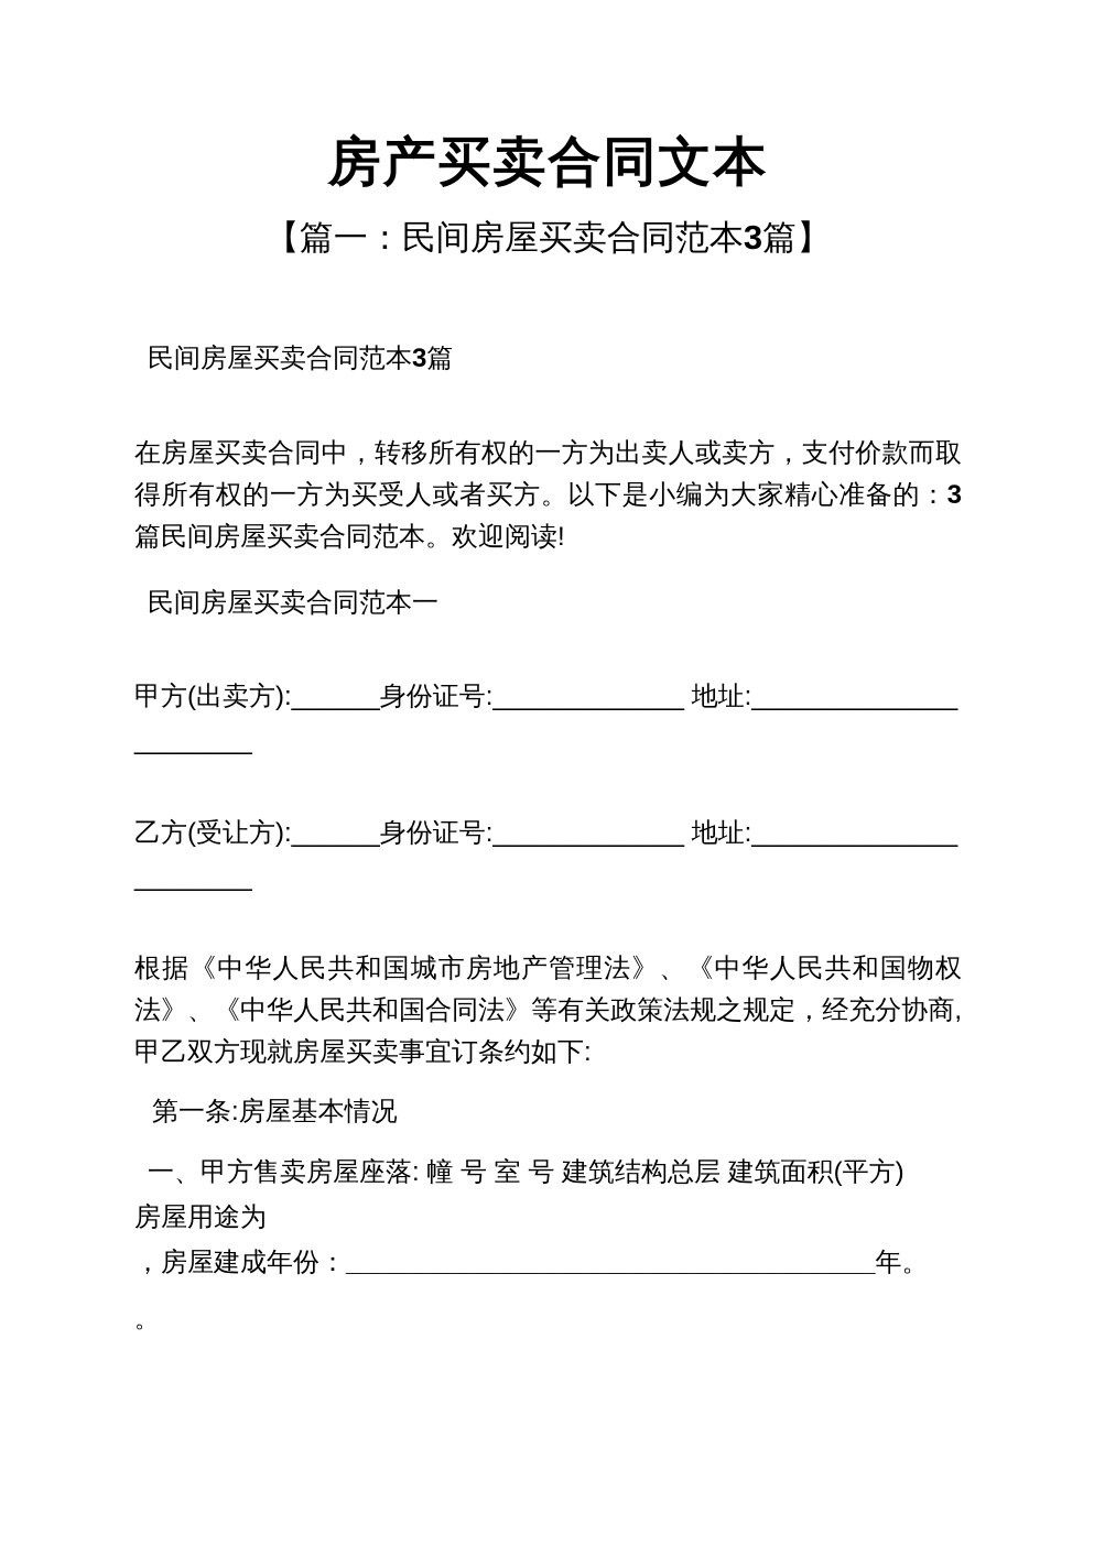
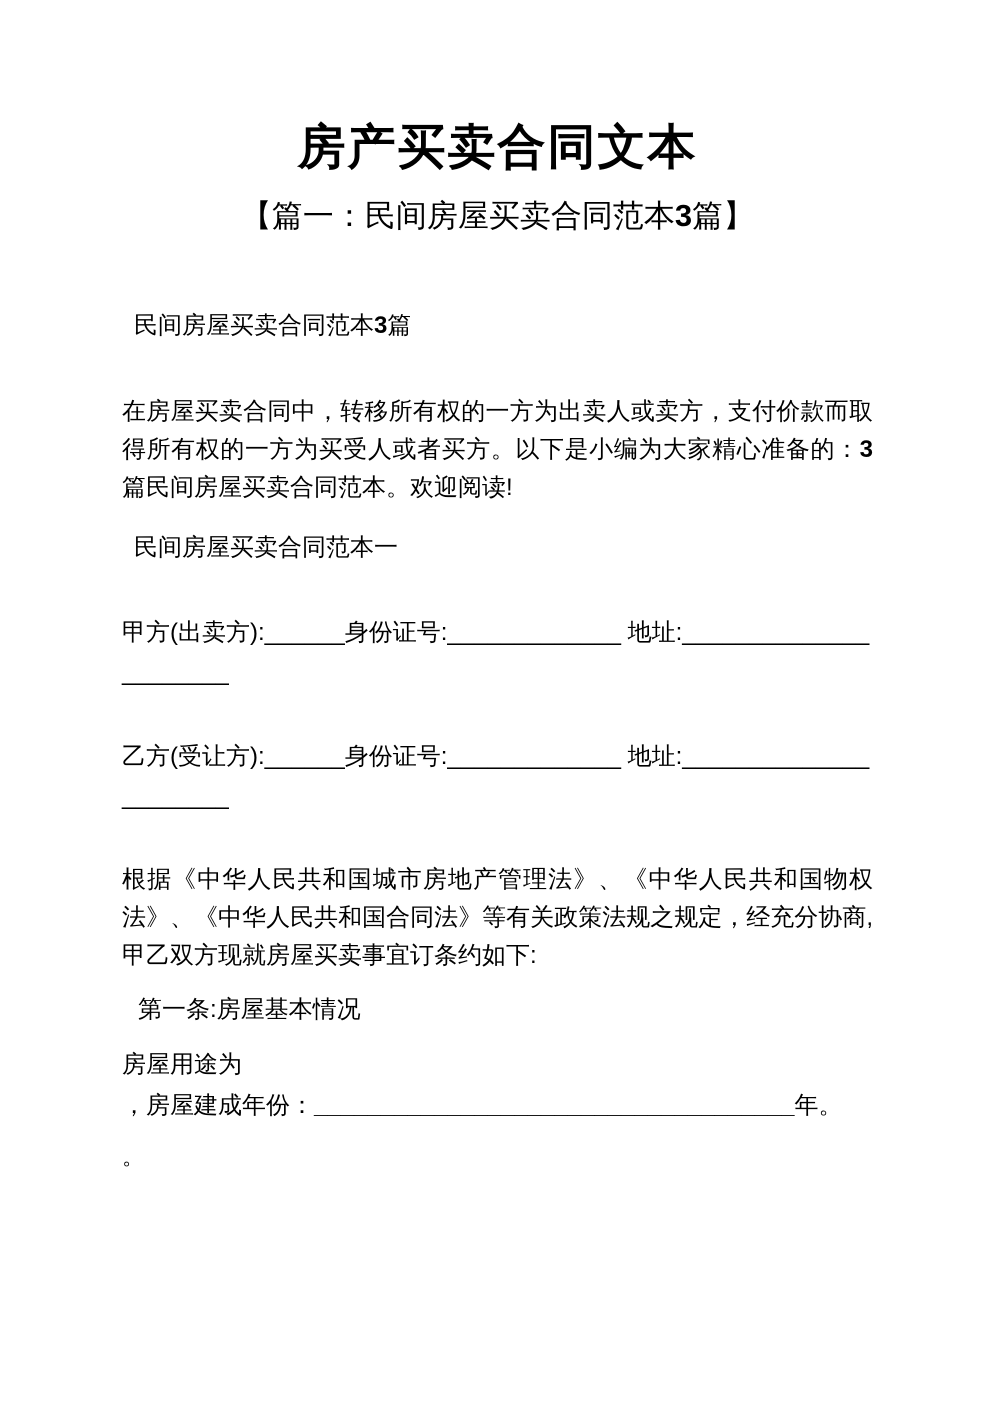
  房产买卖合同文本
  【篇一：民间房屋买卖合同范本3篇】
  民间房屋买卖合同范本3篇
  在房屋买卖合同中，转移所有权的一方为出卖人或卖方，支付价款而取得所有权的一方为买受人或者买方。以下是小编为大家精心准备的：3篇民间房屋买卖合同范本。欢迎阅读!
  民间房屋买卖合同范本一
  甲方(出卖方):______身份证号:_____________ 地址:______________
  ________
  乙方(受让方):______身份证号:_____________ 地址:______________
  ________
  根据《中华人民共和国城市房地产管理法》、《中华人民共和国物权法》、《中华人民共和国合同法》等有关政策法规之规定，经充分协商,甲乙双方现就房屋买卖事宜订条约如下:
  第一条:房屋基本情况
- 一、甲方售卖房屋座落: 幢 号 室 号 建筑结构总层 建筑面积(平方)
  房屋用途为
  ，房屋建成年份：____________________________________年。
  。
